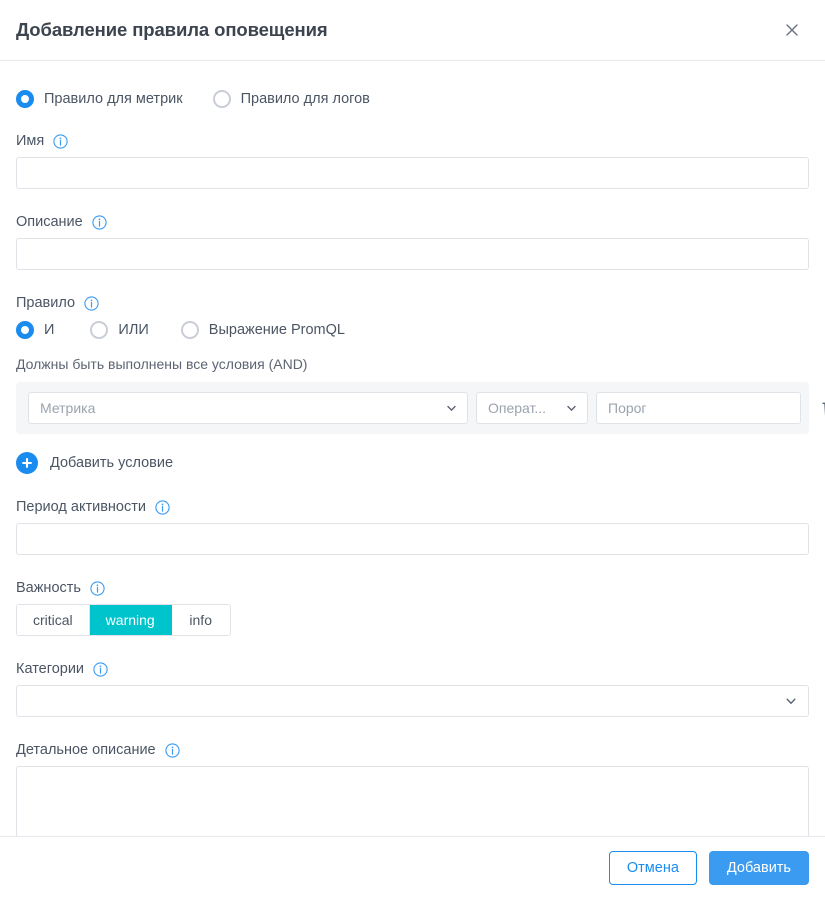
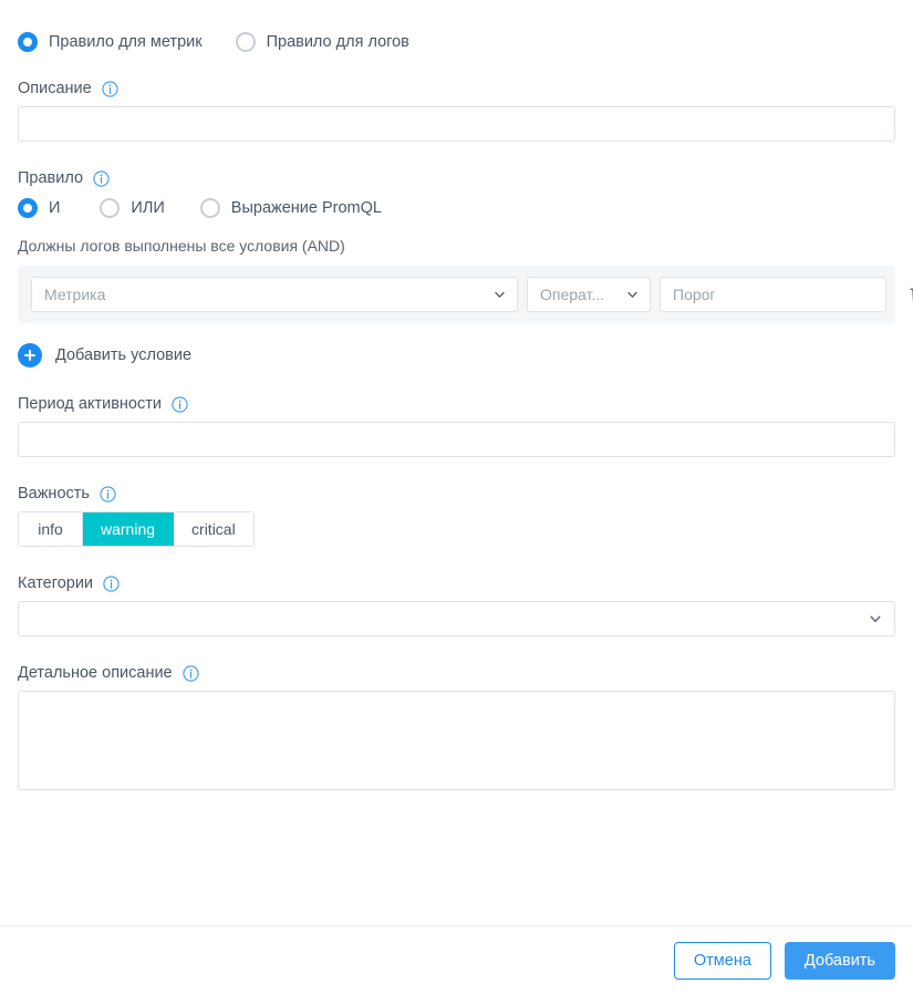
- Добавление правила оповещения
  Правило для метрик
  Правило для логов
- Имя
  Описание
  Правило
  И
  ИЛИ
  Выражение PromQL
- Должны быть выполнены все условия (AND)
+ Должны логов выполнены все условия (AND)
  Метрика
  Операт...
  Порог
  Добавить условие
  Период активности
  Важность
- critical
+ info
  warning
- info
+ critical
  Категории
  Детальное описание
  Отмена
  Добавить
